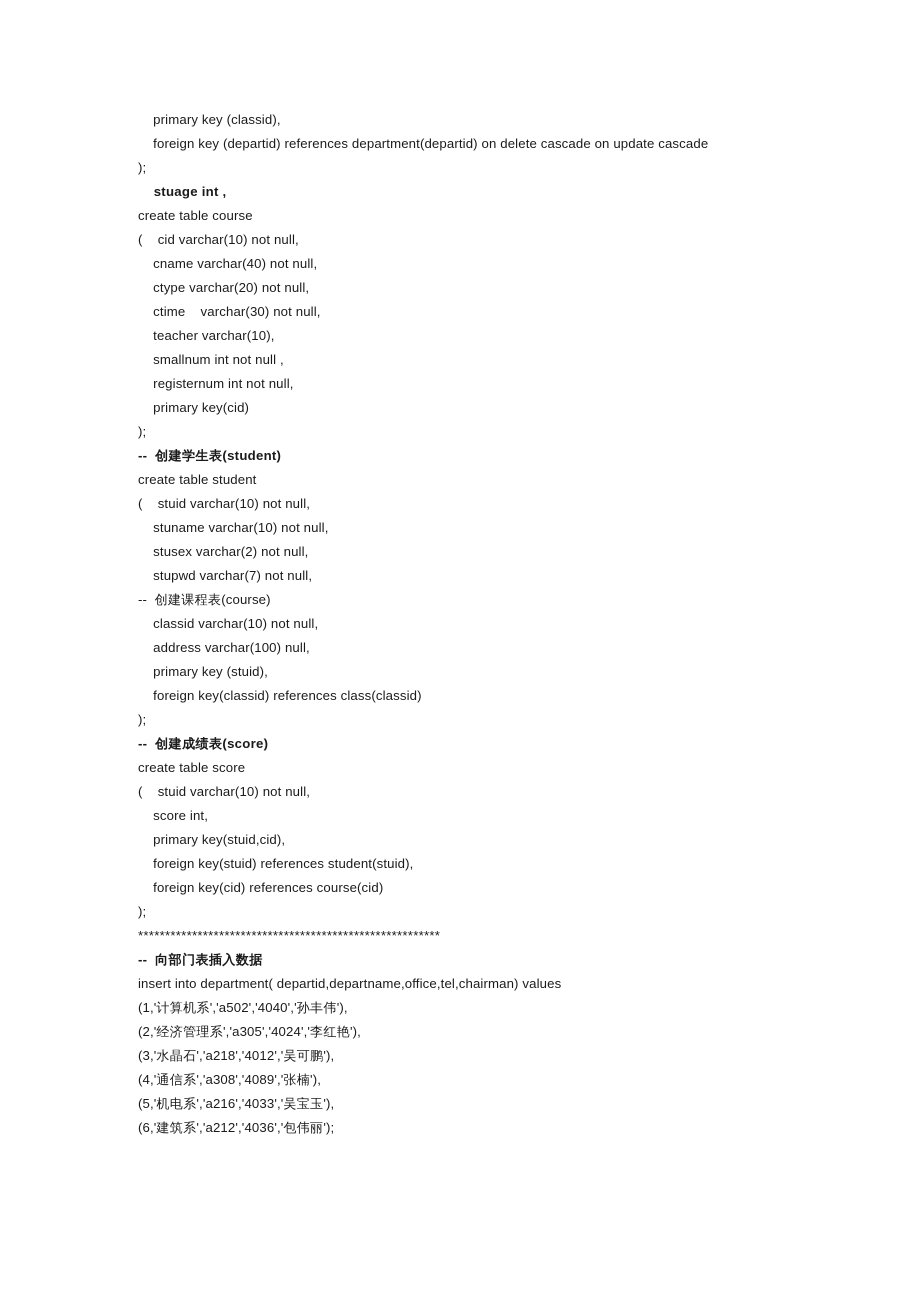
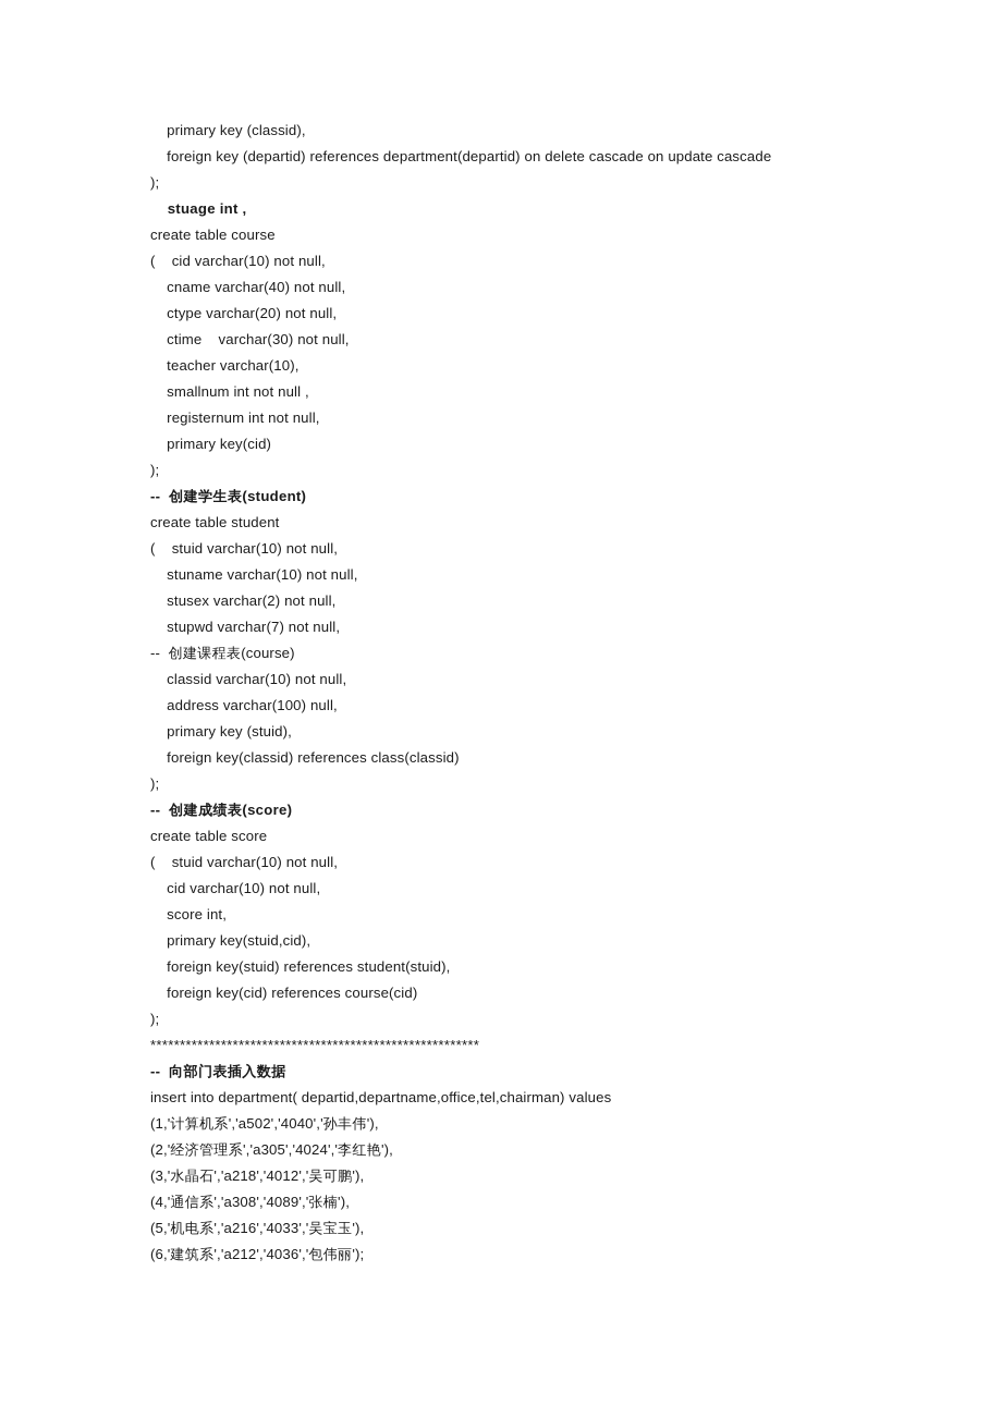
  primary key (classid),
  foreign key (departid) references department(departid) on delete cascade on update cascade
  );
  stuage int ,
  create table course
  ( cid varchar(10) not null,
  cname varchar(40) not null,
  ctype varchar(20) not null,
  ctime varchar(30) not null,
  teacher varchar(10),
  smallnum int not null ,
  registernum int not null,
  primary key(cid)
  );
  -- 创建学生表(student)
  create table student
  ( stuid varchar(10) not null,
  stuname varchar(10) not null,
  stusex varchar(2) not null,
  stupwd varchar(7) not null,
  -- 创建课程表(course)
  classid varchar(10) not null,
  address varchar(100) null,
  primary key (stuid),
  foreign key(classid) references class(classid)
  );
  -- 创建成绩表(score)
  create table score
  ( stuid varchar(10) not null,
+ cid varchar(10) not null,
  score int,
  primary key(stuid,cid),
  foreign key(stuid) references student(stuid),
  foreign key(cid) references course(cid)
  );
  ********************************************************
  -- 向部门表插入数据
  insert into department( departid,departname,office,tel,chairman) values
  (1,'计算机系','a502','4040','孙丰伟'),
  (2,'经济管理系','a305','4024','李红艳'),
  (3,'水晶石','a218','4012','吴可鹏'),
  (4,'通信系','a308','4089','张楠'),
  (5,'机电系','a216','4033','吴宝玉'),
  (6,'建筑系','a212','4036','包伟丽');
